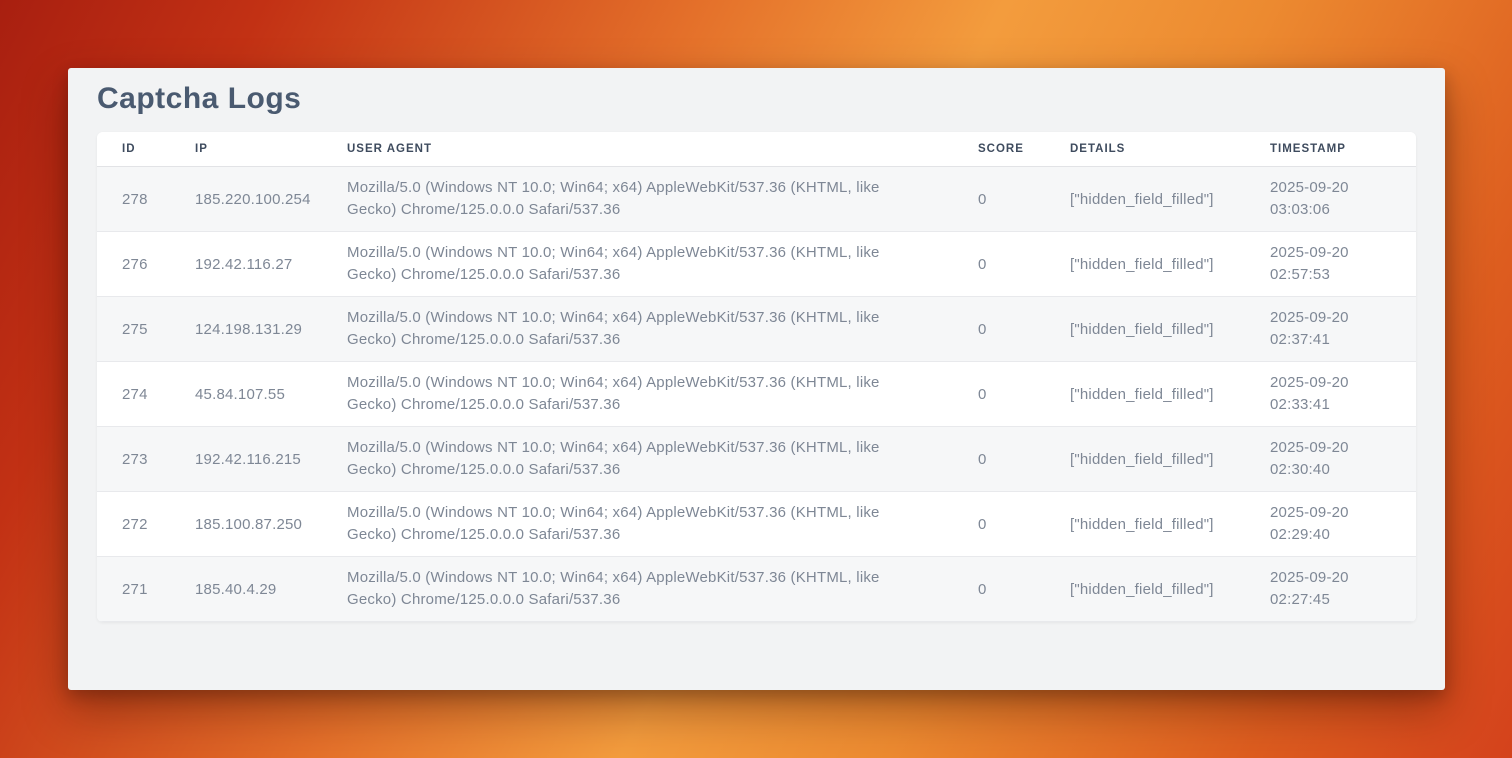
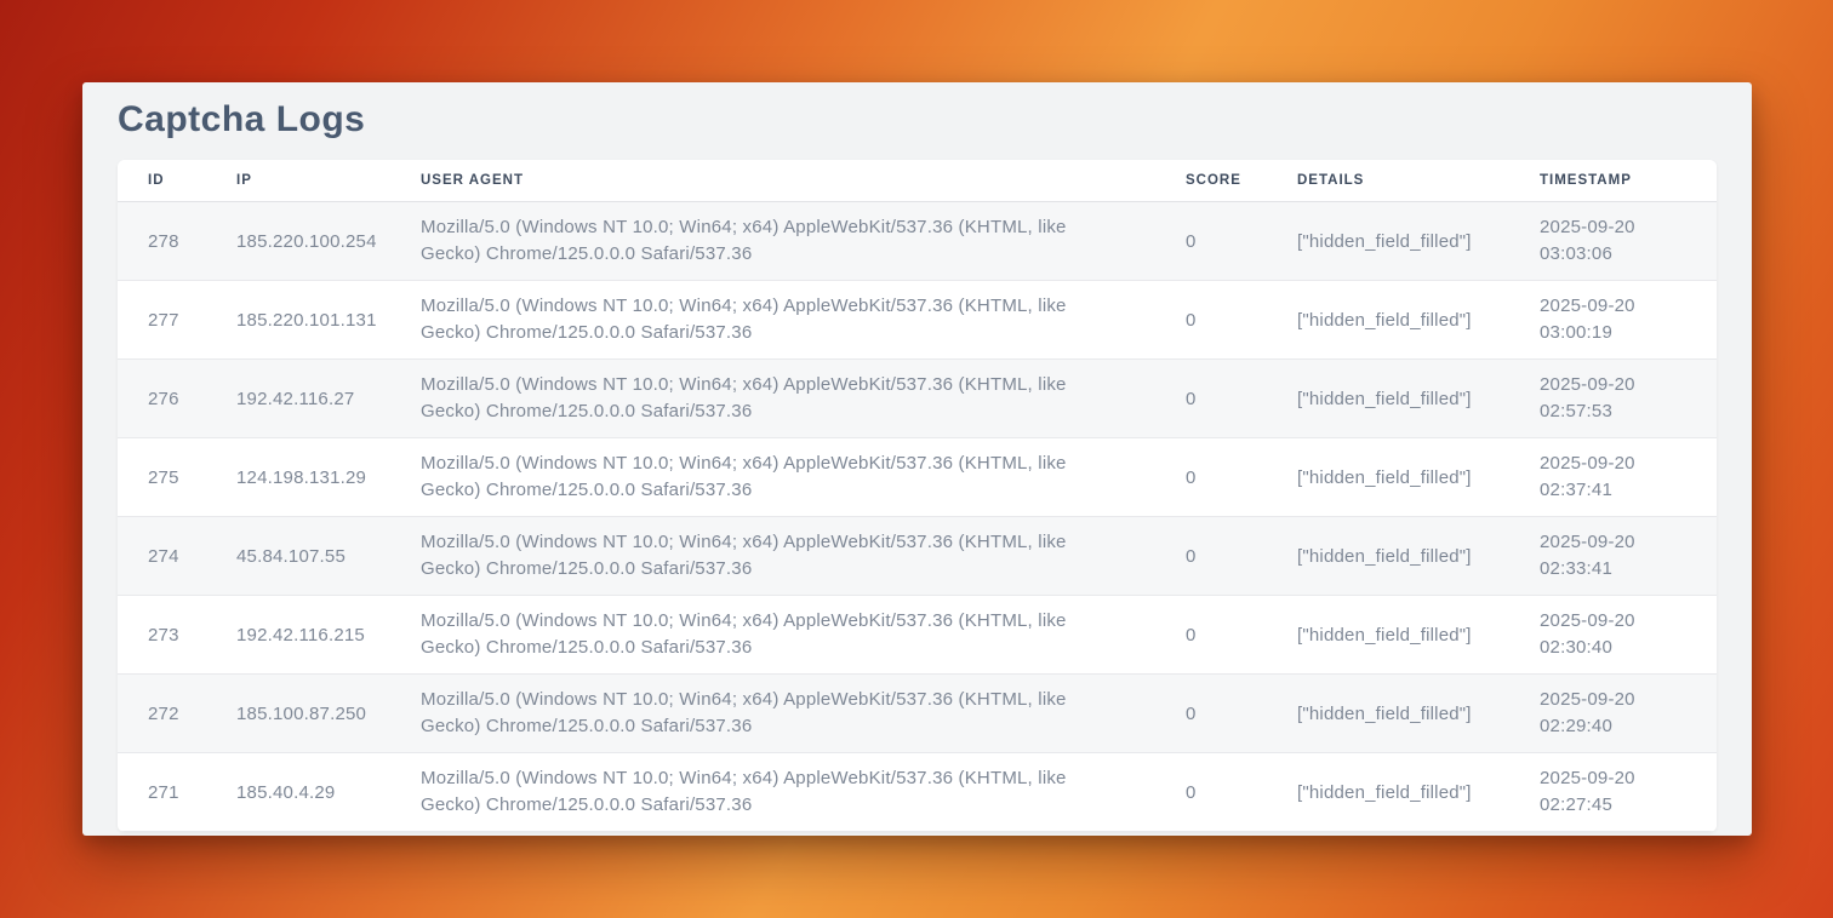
  Captcha Logs
  ID	IP	USER AGENT	SCORE	DETAILS	TIMESTAMP
  278	185.220.100.254	Mozilla/5.0 (Windows NT 10.0; Win64; x64) AppleWebKit/537.36 (KHTML, like Gecko) Chrome/125.0.0.0 Safari/537.36	0	["hidden_field_filled"]	2025-09-20 03:03:06
+ 277	185.220.101.131	Mozilla/5.0 (Windows NT 10.0; Win64; x64) AppleWebKit/537.36 (KHTML, like Gecko) Chrome/125.0.0.0 Safari/537.36	0	["hidden_field_filled"]	2025-09-20 03:00:19
  276	192.42.116.27	Mozilla/5.0 (Windows NT 10.0; Win64; x64) AppleWebKit/537.36 (KHTML, like Gecko) Chrome/125.0.0.0 Safari/537.36	0	["hidden_field_filled"]	2025-09-20 02:57:53
  275	124.198.131.29	Mozilla/5.0 (Windows NT 10.0; Win64; x64) AppleWebKit/537.36 (KHTML, like Gecko) Chrome/125.0.0.0 Safari/537.36	0	["hidden_field_filled"]	2025-09-20 02:37:41
  274	45.84.107.55	Mozilla/5.0 (Windows NT 10.0; Win64; x64) AppleWebKit/537.36 (KHTML, like Gecko) Chrome/125.0.0.0 Safari/537.36	0	["hidden_field_filled"]	2025-09-20 02:33:41
  273	192.42.116.215	Mozilla/5.0 (Windows NT 10.0; Win64; x64) AppleWebKit/537.36 (KHTML, like Gecko) Chrome/125.0.0.0 Safari/537.36	0	["hidden_field_filled"]	2025-09-20 02:30:40
  272	185.100.87.250	Mozilla/5.0 (Windows NT 10.0; Win64; x64) AppleWebKit/537.36 (KHTML, like Gecko) Chrome/125.0.0.0 Safari/537.36	0	["hidden_field_filled"]	2025-09-20 02:29:40
  271	185.40.4.29	Mozilla/5.0 (Windows NT 10.0; Win64; x64) AppleWebKit/537.36 (KHTML, like Gecko) Chrome/125.0.0.0 Safari/537.36	0	["hidden_field_filled"]	2025-09-20 02:27:45
